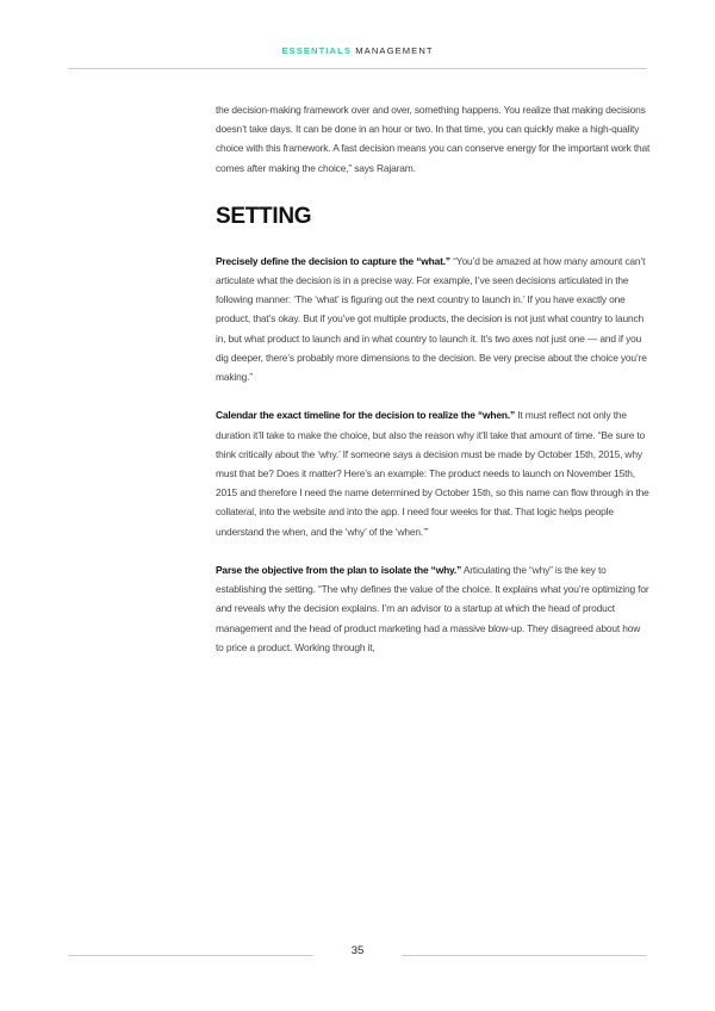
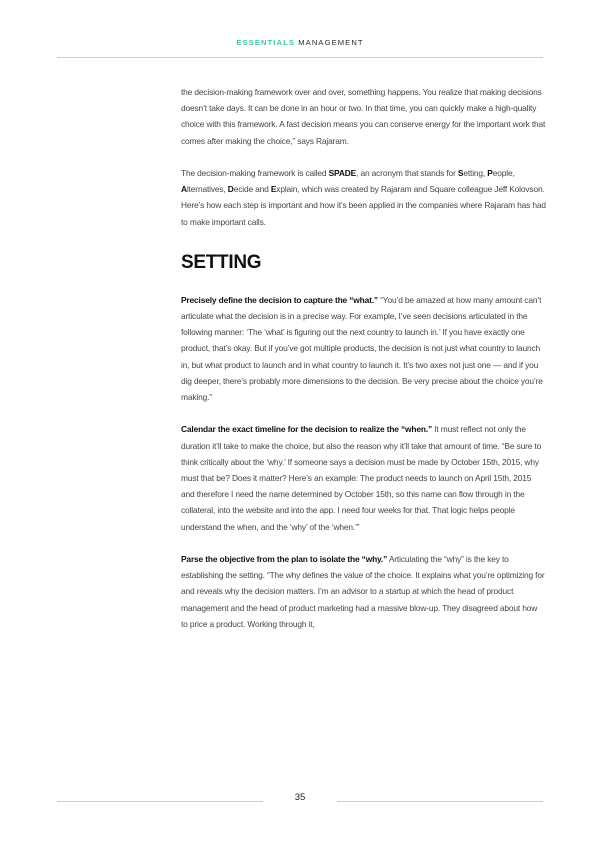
  ESSENTIALS MANAGEMENT
  the decision-making framework over and over, something happens. You realize that making decisions doesn’t take days. It can be done in an hour or two. In that time, you can quickly make a high-quality choice with this framework. A fast decision means you can conserve energy for the important work that comes after making the choice,” says Rajaram.
+ The decision-making framework is called SPADE, an acronym that stands for Setting, People, Alternatives, Decide and Explain, which was created by Rajaram and Square colleague Jeff Kolovson. Here’s how each step is important and how it’s been applied in the companies where Rajaram has had to make important calls.
  SETTING
  Precisely define the decision to capture the “what.” “You’d be amazed at how many amount can’t articulate what the decision is in a precise way. For example, I’ve seen decisions articulated in the following manner: ‘The ‘what’ is figuring out the next country to launch in.’ If you have exactly one product, that’s okay. But if you’ve got multiple products, the decision is not just what country to launch in, but what product to launch and in what country to launch it. It’s two axes not just one — and if you dig deeper, there’s probably more dimensions to the decision. Be very precise about the choice you’re making.”
- Calendar the exact timeline for the decision to realize the “when.” It must reflect not only the duration it’ll take to make the choice, but also the reason why it’ll take that amount of time. “Be sure to think critically about the ‘why.’ If someone says a decision must be made by October 15th, 2015, why must that be? Does it matter? Here’s an example: The product needs to launch on November 15th, 2015 and therefore I need the name determined by October 15th, so this name can flow through in the collateral, into the website and into the app. I need four weeks for that. That logic helps people understand the when, and the ‘why’ of the ‘when.’”
+ Calendar the exact timeline for the decision to realize the “when.” It must reflect not only the duration it’ll take to make the choice, but also the reason why it’ll take that amount of time. “Be sure to think critically about the ‘why.’ If someone says a decision must be made by October 15th, 2015, why must that be? Does it matter? Here’s an example: The product needs to launch on April 15th, 2015 and therefore I need the name determined by October 15th, so this name can flow through in the collateral, into the website and into the app. I need four weeks for that. That logic helps people understand the when, and the ‘why’ of the ‘when.’”
- Parse the objective from the plan to isolate the “why.” Articulating the “why” is the key to establishing the setting. “The why defines the value of the choice. It explains what you’re optimizing for and reveals why the decision explains. I’m an advisor to a startup at which the head of product management and the head of product marketing had a massive blow-up. They disagreed about how to price a product. Working through it,
+ Parse the objective from the plan to isolate the “why.” Articulating the “why” is the key to establishing the setting. “The why defines the value of the choice. It explains what you’re optimizing for and reveals why the decision matters. I’m an advisor to a startup at which the head of product management and the head of product marketing had a massive blow-up. They disagreed about how to price a product. Working through it,
  35
